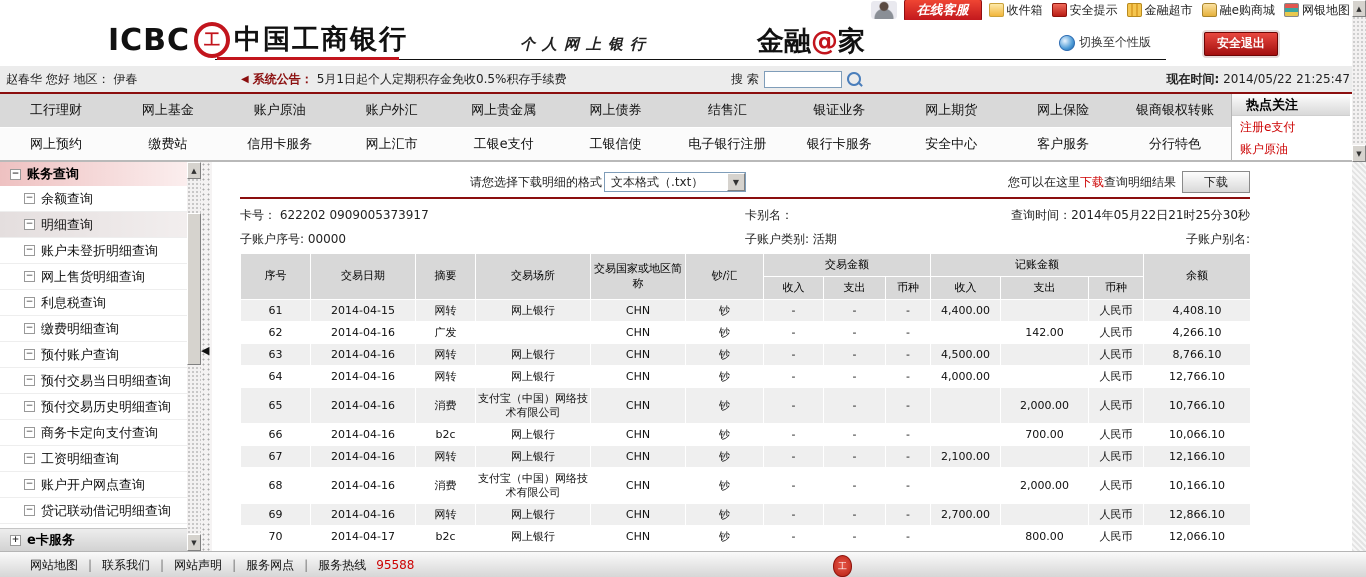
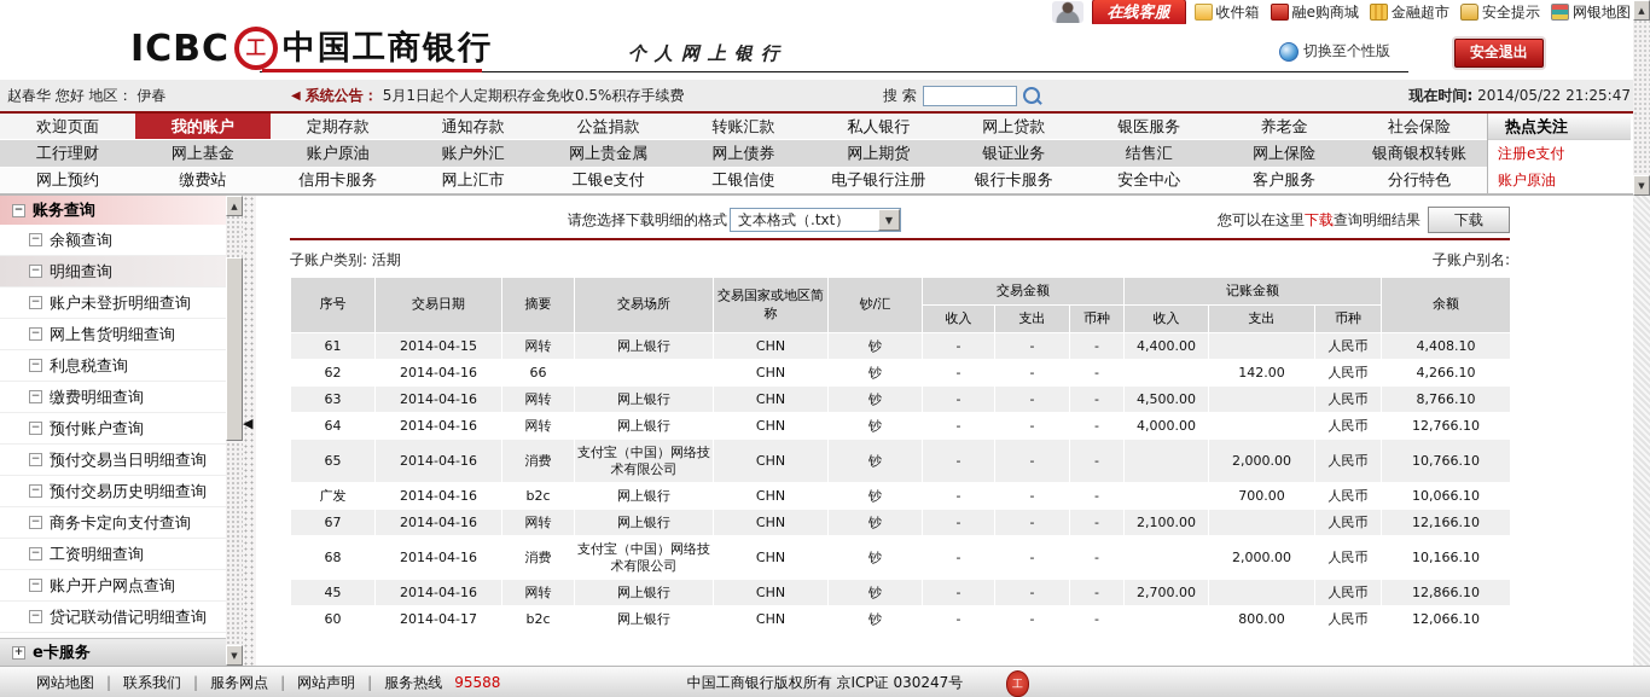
  在线客服
  收件箱
- 安全提示
+ 融e购商城
  金融超市
- 融e购商城
+ 安全提示
  网银地图
  ICBC
  工
  中国工商银行
  个人网上银行
- 金融@家
  切换至个性版
  安全退出
  赵春华 您好 地区： 伊春
  ◀
  系统公告：
  5月1日起个人定期积存金免收0.5%积存手续费
  搜 索
  现在时间: 2014/05/22 21:25:47
+ 欢迎页面
+ 我的账户
+ 定期存款
+ 通知存款
+ 公益捐款
+ 转账汇款
+ 私人银行
+ 网上贷款
+ 银医服务
+ 养老金
+ 社会保险
  工行理财
  网上基金
  账户原油
  账户外汇
  网上贵金属
  网上债券
- 结售汇
+ 网上期货
  银证业务
- 网上期货
+ 结售汇
  网上保险
  银商银权转账
  网上预约
  缴费站
  信用卡服务
  网上汇市
  工银e支付
  工银信使
  电子银行注册
  银行卡服务
  安全中心
  客户服务
  分行特色
  热点关注
  注册e支付
  账户原油
  −
  账务查询
  −
  余额查询
  −
  明细查询
  −
  账户未登折明细查询
  −
  网上售货明细查询
  −
  利息税查询
  −
  缴费明细查询
  −
  预付账户查询
  −
  预付交易当日明细查询
  −
  预付交易历史明细查询
  −
  商务卡定向支付查询
  −
  工资明细查询
  −
  账户开户网点查询
  −
  贷记联动借记明细查询
  +
  e卡服务
  ▲
  ▼
  ◀
  请您选择下载明细的格式
  文本格式（.txt）
  ▼
  您可以在这里下载查询明细结果
  下载
- 卡号： 622202 0909005373917
- 卡别名：
- 查询时间：2014年05月22日21时25分30秒
- 子账户序号: 00000
  子账户类别: 活期
  子账户别名:
  序号	交易日期	摘要	交易场所	交易国家或地区简称	钞/汇	交易金额	记账金额	余额
  收入	支出	币种	收入	支出	币种
  61	2014-04-15	网转	网上银行	CHN	钞	-	-	-	4,400.00		人民币	4,408.10
- 62	2014-04-16	广发		CHN	钞	-	-	-		142.00	人民币	4,266.10
+ 62	2014-04-16	66		CHN	钞	-	-	-		142.00	人民币	4,266.10
  63	2014-04-16	网转	网上银行	CHN	钞	-	-	-	4,500.00		人民币	8,766.10
  64	2014-04-16	网转	网上银行	CHN	钞	-	-	-	4,000.00		人民币	12,766.10
  65	2014-04-16	消费	支付宝（中国）网络技术有限公司	CHN	钞	-	-	-		2,000.00	人民币	10,766.10
- 66	2014-04-16	b2c	网上银行	CHN	钞	-	-	-		700.00	人民币	10,066.10
+ 广发	2014-04-16	b2c	网上银行	CHN	钞	-	-	-		700.00	人民币	10,066.10
  67	2014-04-16	网转	网上银行	CHN	钞	-	-	-	2,100.00		人民币	12,166.10
  68	2014-04-16	消费	支付宝（中国）网络技术有限公司	CHN	钞	-	-	-		2,000.00	人民币	10,166.10
- 69	2014-04-16	网转	网上银行	CHN	钞	-	-	-	2,700.00		人民币	12,866.10
+ 45	2014-04-16	网转	网上银行	CHN	钞	-	-	-	2,700.00		人民币	12,866.10
- 70	2014-04-17	b2c	网上银行	CHN	钞	-	-	-		800.00	人民币	12,066.10
+ 60	2014-04-17	b2c	网上银行	CHN	钞	-	-	-		800.00	人民币	12,066.10
  网站地图
  |
  联系我们
  |
- 网站声明
+ 服务网点
  |
- 服务网点
+ 网站声明
  |
  服务热线
  95588
+ 中国工商银行版权所有 京ICP证 030247号
  工
  ▲
  ▼
